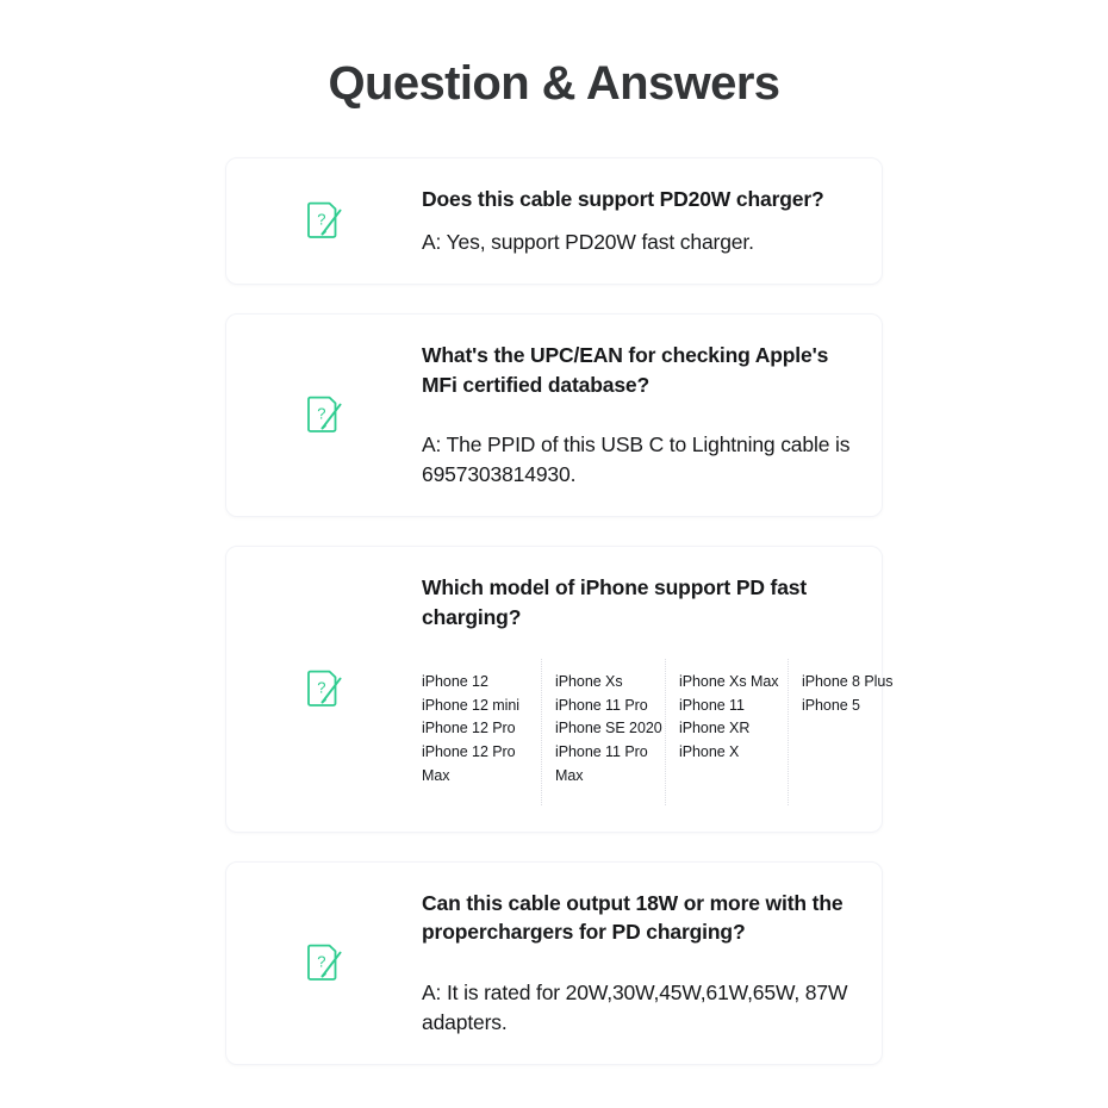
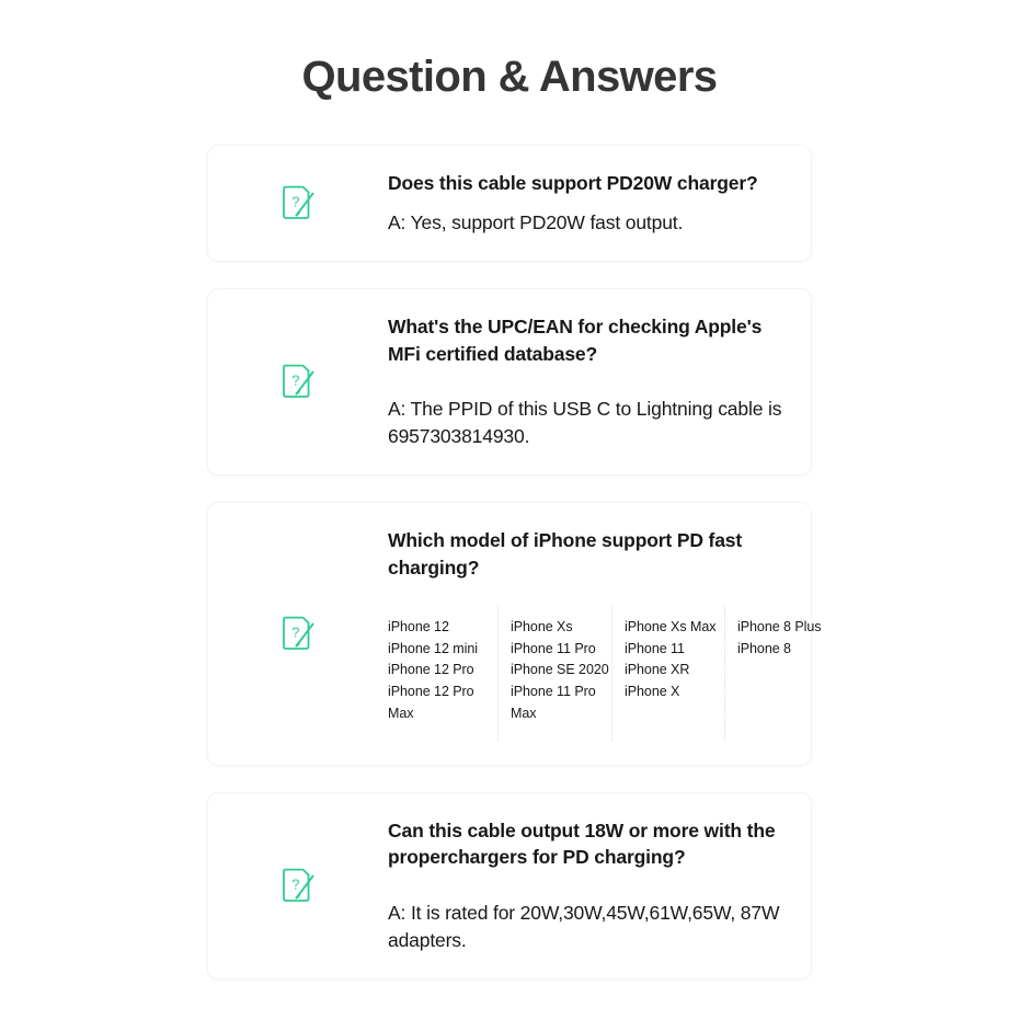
  Question & Answers
  ?
  Does this cable support PD20W charger?
- A: Yes, support PD20W fast charger.
+ A: Yes, support PD20W fast output.
  ?
  What's the UPC/EAN for checking Apple's MFi certified database?
  A: The PPID of this USB C to Lightning cable is 6957303814930.
  ?
  Which model of iPhone support PD fast charging?
  iPhone 12
  iPhone 12 mini
  iPhone 12 Pro
  iPhone 12 Pro Max
  iPhone Xs
  iPhone 11 Pro
  iPhone SE 2020
  iPhone 11 Pro Max
  iPhone Xs Max
  iPhone 11
  iPhone XR
  iPhone X
  iPhone 8 Plus
- iPhone 5
+ iPhone 8
  ?
  Can this cable output 18W or more with the properchargers for PD charging?
  A: It is rated for 20W,30W,45W,61W,65W, 87W adapters.
